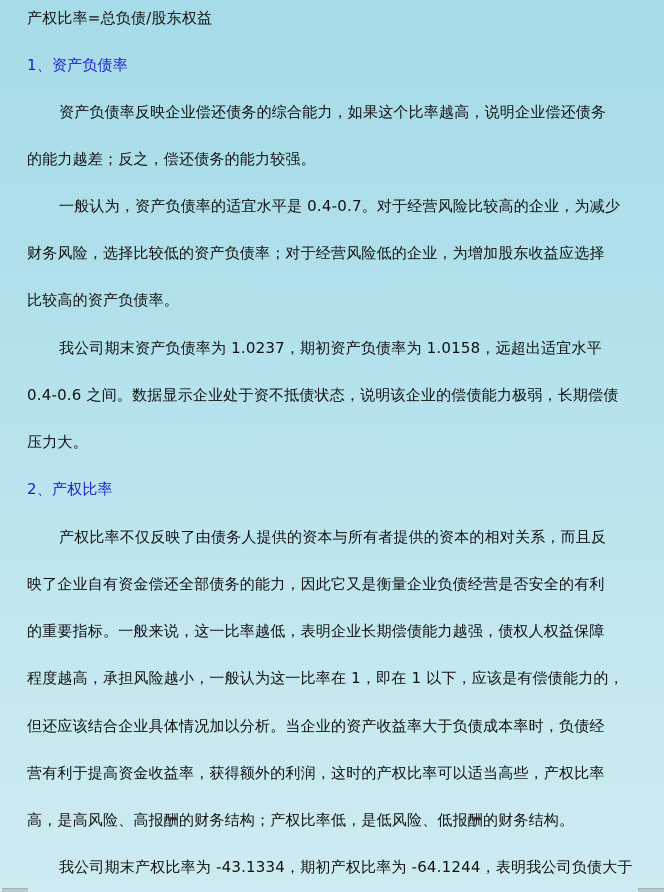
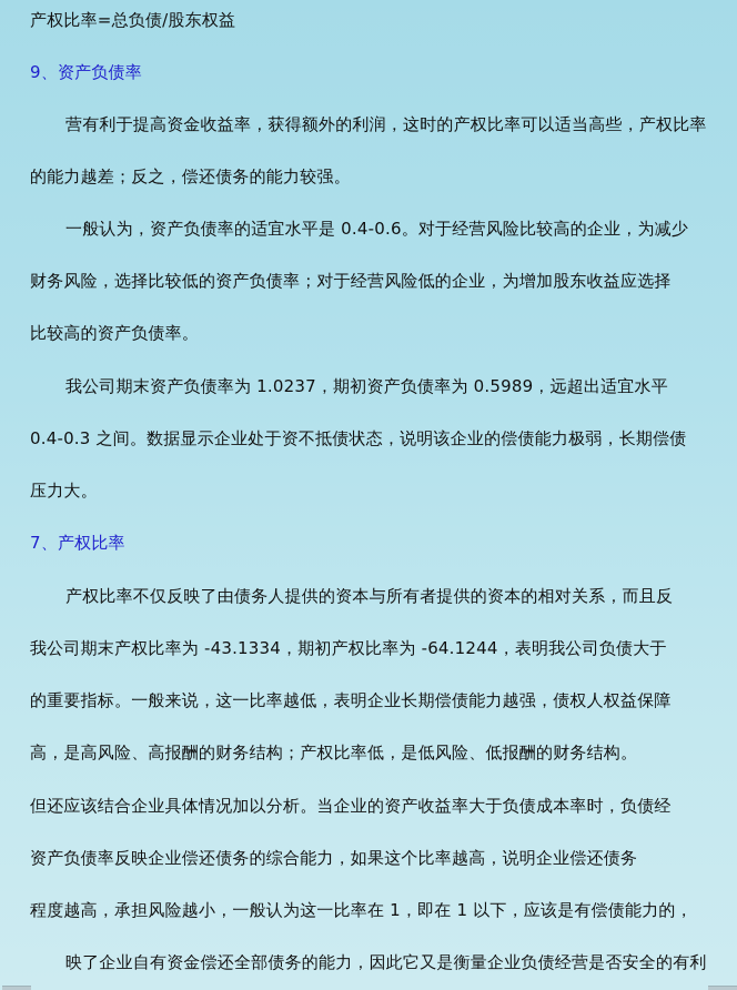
  产权比率=总负债/股东权益
- 1、资产负债率
+ 9、资产负债率
- 资产负债率反映企业偿还债务的综合能力，如果这个比率越高，说明企业偿还债务
+ 营有利于提高资金收益率，获得额外的利润，这时的产权比率可以适当高些，产权比率
  的能力越差；反之，偿还债务的能力较强。
- 一般认为，资产负债率的适宜水平是 0.4-0.7。对于经营风险比较高的企业，为减少
+ 一般认为，资产负债率的适宜水平是 0.4-0.6。对于经营风险比较高的企业，为减少
  财务风险，选择比较低的资产负债率；对于经营风险低的企业，为增加股东收益应选择
  比较高的资产负债率。
- 我公司期末资产负债率为 1.0237，期初资产负债率为 1.0158，远超出适宜水平
+ 我公司期末资产负债率为 1.0237，期初资产负债率为 0.5989，远超出适宜水平
- 0.4-0.6 之间。数据显示企业处于资不抵债状态，说明该企业的偿债能力极弱，长期偿债
+ 0.4-0.3 之间。数据显示企业处于资不抵债状态，说明该企业的偿债能力极弱，长期偿债
  压力大。
- 2、产权比率
+ 7、产权比率
  产权比率不仅反映了由债务人提供的资本与所有者提供的资本的相对关系，而且反
- 映了企业自有资金偿还全部债务的能力，因此它又是衡量企业负债经营是否安全的有利
+ 我公司期末产权比率为 -43.1334，期初产权比率为 -64.1244，表明我公司负债大于
  的重要指标。一般来说，这一比率越低，表明企业长期偿债能力越强，债权人权益保障
- 程度越高，承担风险越小，一般认为这一比率在 1，即在 1 以下，应该是有偿债能力的，
+ 高，是高风险、高报酬的财务结构；产权比率低，是低风险、低报酬的财务结构。
  但还应该结合企业具体情况加以分析。当企业的资产收益率大于负债成本率时，负债经
- 营有利于提高资金收益率，获得额外的利润，这时的产权比率可以适当高些，产权比率
+ 资产负债率反映企业偿还债务的综合能力，如果这个比率越高，说明企业偿还债务
- 高，是高风险、高报酬的财务结构；产权比率低，是低风险、低报酬的财务结构。
+ 程度越高，承担风险越小，一般认为这一比率在 1，即在 1 以下，应该是有偿债能力的，
- 我公司期末产权比率为 -43.1334，期初产权比率为 -64.1244，表明我公司负债大于
+ 映了企业自有资金偿还全部债务的能力，因此它又是衡量企业负债经营是否安全的有利
